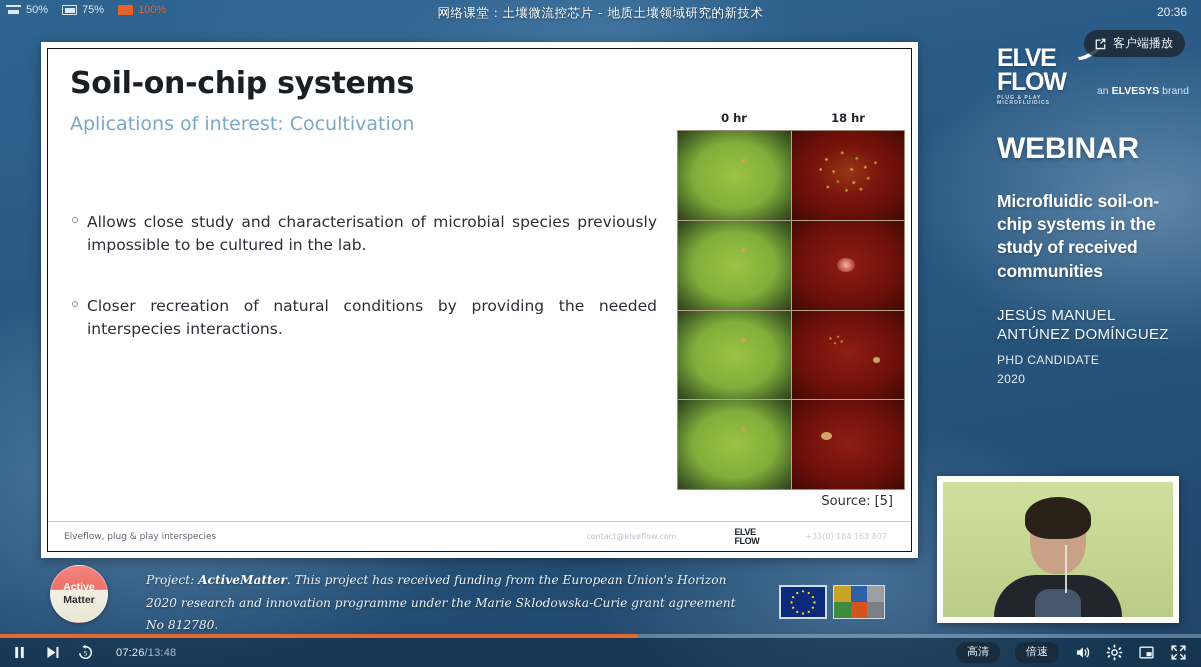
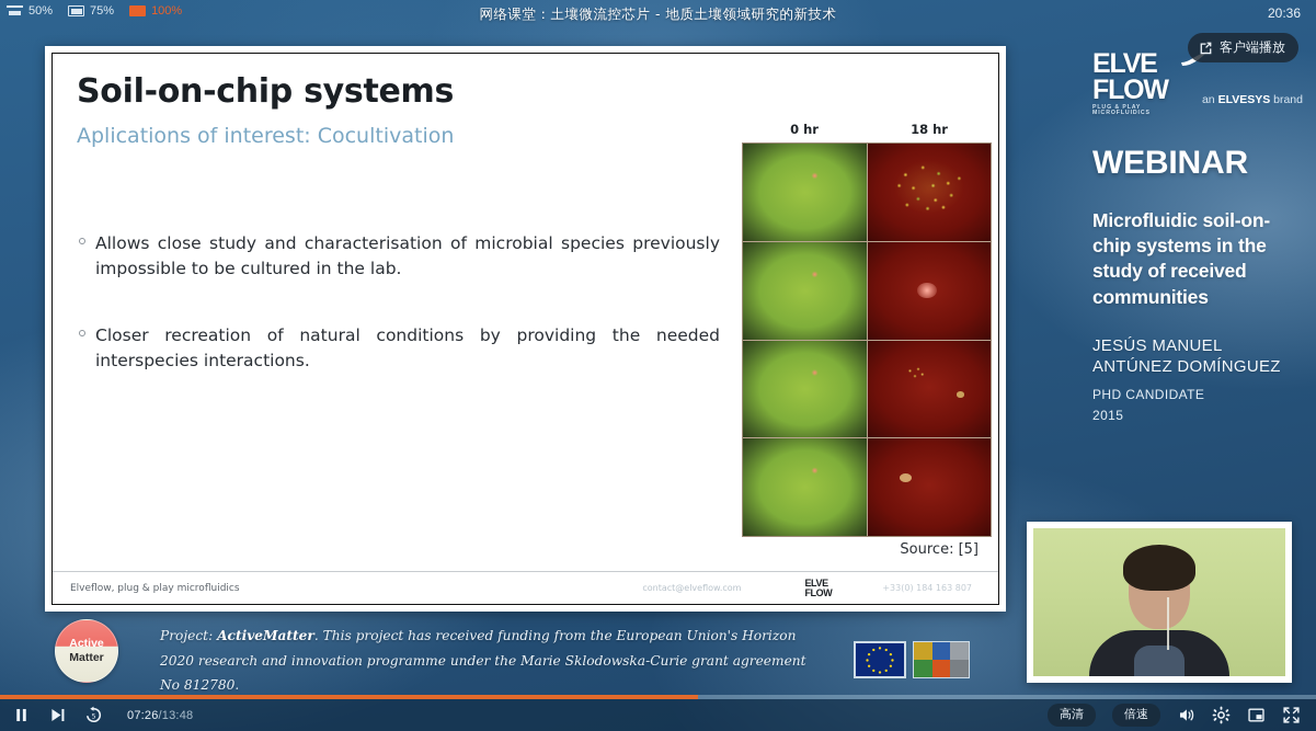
  50%
  75%
  100%
  网络课堂：土壤微流控芯片 - 地质土壤领域研究的新技术
  20:36
  客户端播放
  Soil-on-chip systems
  Aplications of interest: Cocultivation
  Allows close study and characterisation of microbial species previously impossible to be cultured in the lab.
  Closer recreation of natural conditions by providing the needed interspecies interactions.
  0 hr
  18 hr
  Source: [5]
- Elveflow, plug & play interspecies
+ Elveflow, plug & play microfluidics
  contact@elveflow.com
  ELVE
  FLOW
  +33(0) 184 163 807
  ELVE
  FLOW
  an ELVESYS brand
  WEBINAR
  Microfluidic soil-on-chip systems in the study of received communities
  JESÚS MANUEL ANTÚNEZ DOMÍNGUEZ
  PHD CANDIDATE
- 2020
+ 2015
  Active
  Matter
  Project: ActiveMatter. This project has received funding from the European Union's Horizon 2020 research and innovation programme under the Marie Sklodowska-Curie grant agreement No 812780.
  07:26/13:48
  高清
  倍速
